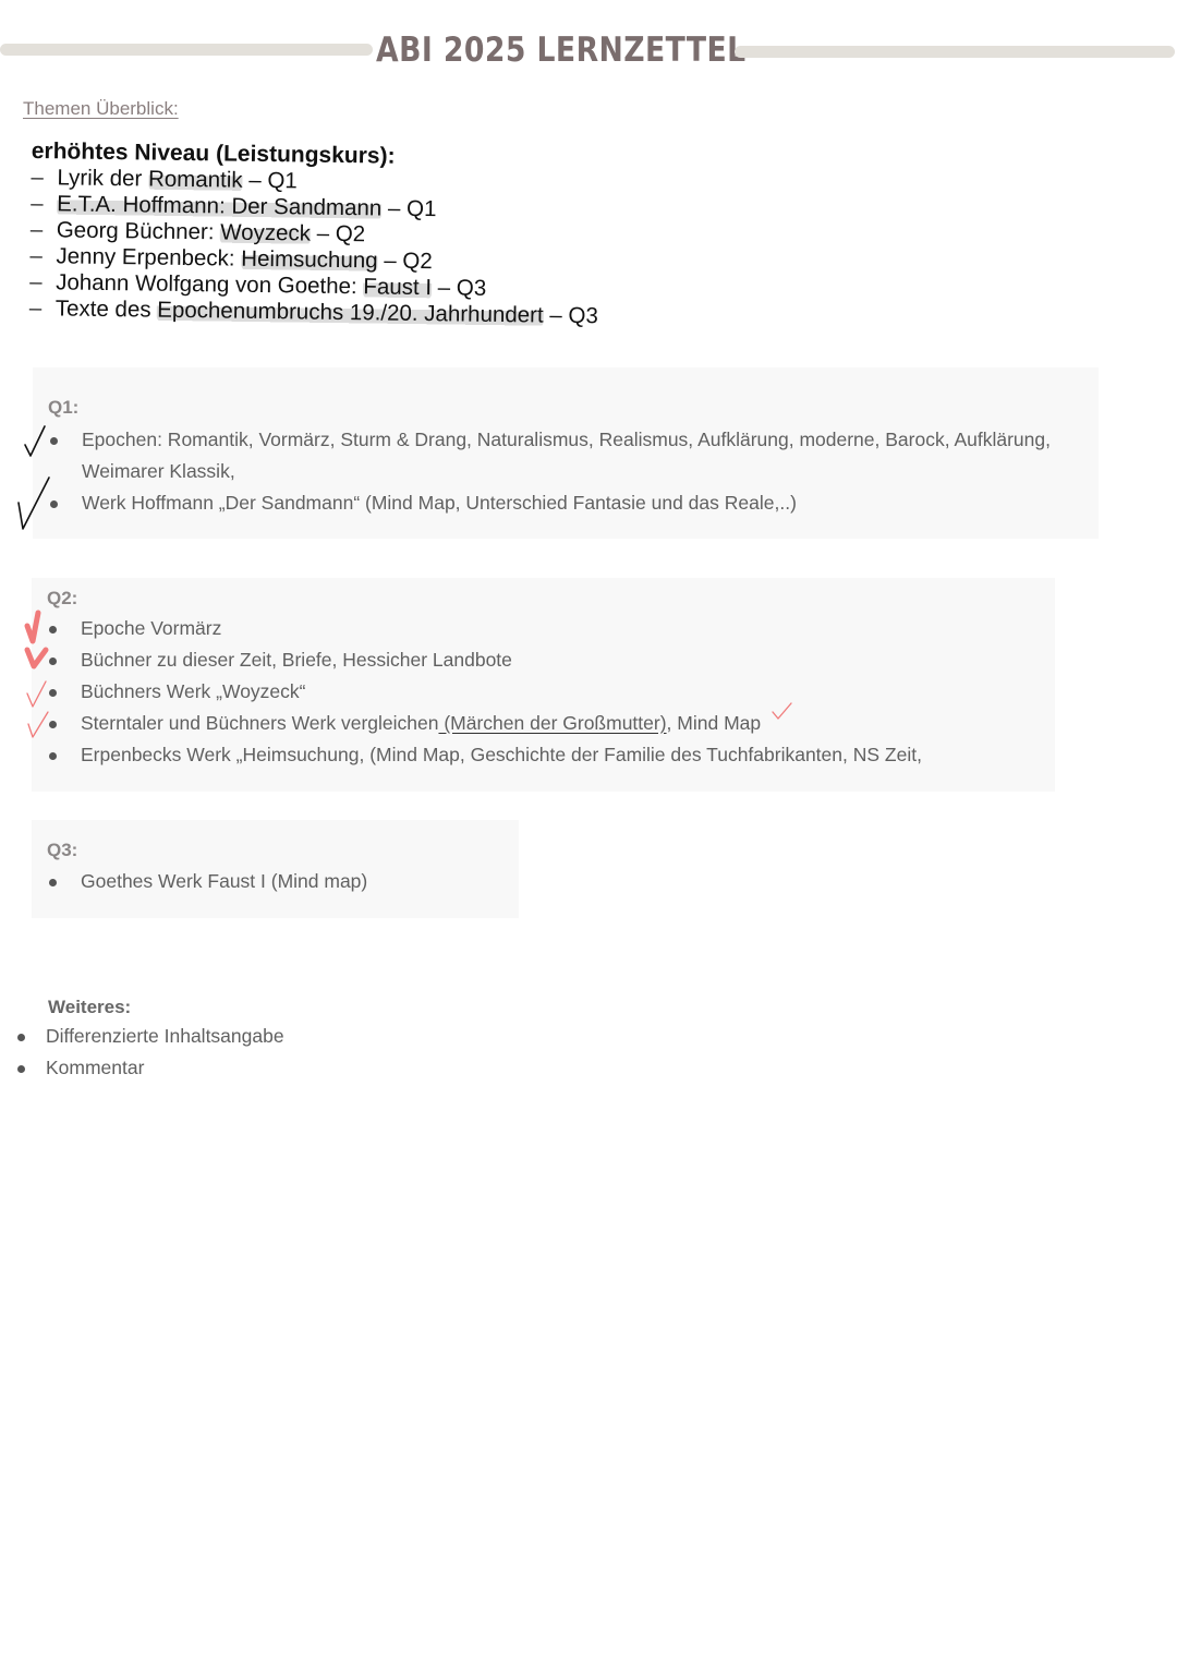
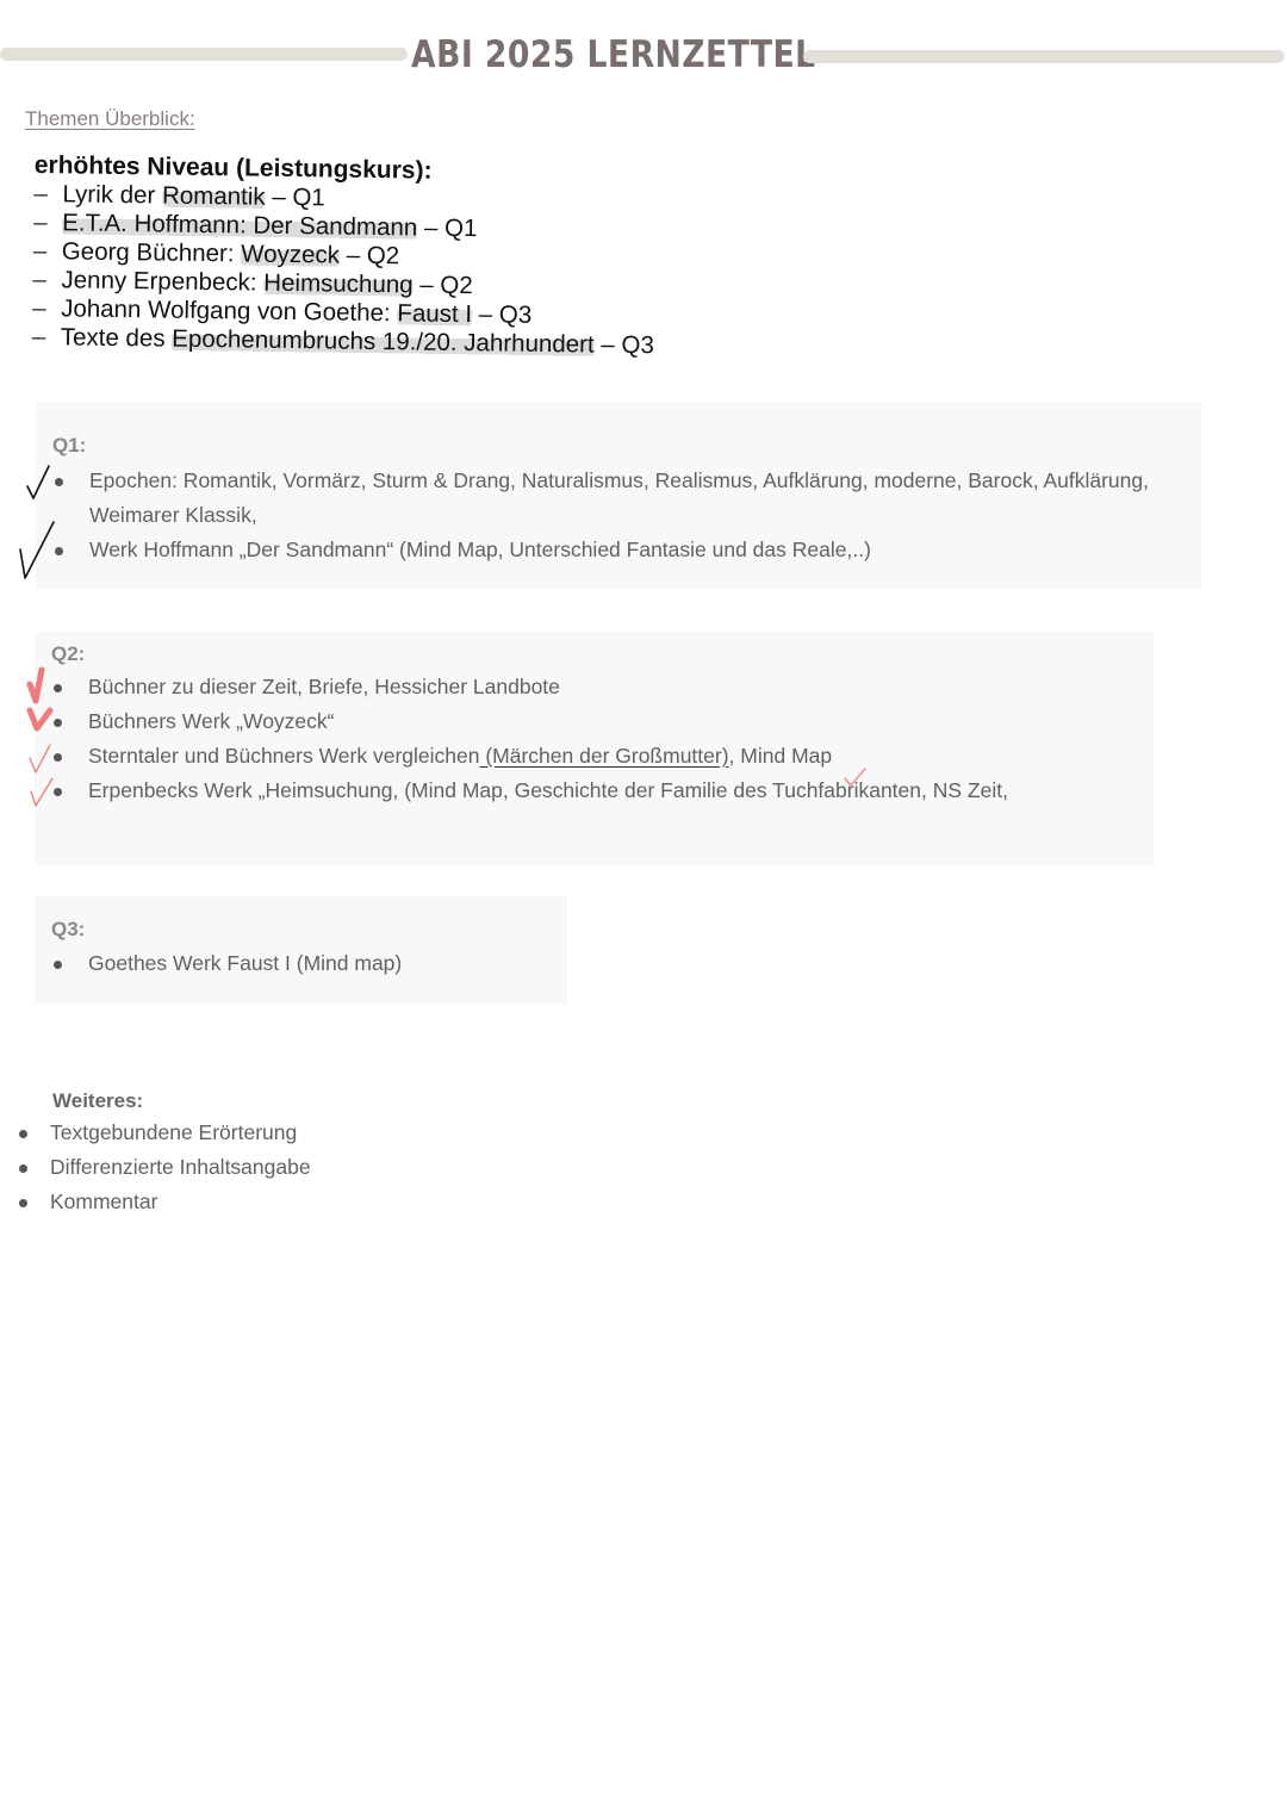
  ABI 2025 LERNZETTE
  Themen Überblick:
  erhöhtes Niveau (Leistungskurs):
  –
  Lyrik der Romantik – Q1
  –
  E.T.A. Hoffmann: Der Sandmann – Q1
  –
  Georg Büchner: Woyzeck – Q2
  –
  Jenny Erpenbeck: Heimsuchung – Q2
  –
  Johann Wolfgang von Goethe: Faust I – Q3
  –
  Texte des Epochenumbruchs 19./20. Jahrhundert – Q3
  Q1:
  Epochen: Romantik, Vormärz, Sturm & Drang, Naturalismus, Realismus, Aufklärung, moderne, Barock, Aufklärung,
  Weimarer Klassik,
  Werk Hoffmann „Der Sandmann“ (Mind Map, Unterschied Fantasie und das Reale,..)
  Q2:
- Epoche Vormärz
  Büchner zu dieser Zeit, Briefe, Hessicher Landbote
  Büchners Werk „Woyzeck“
  Sterntaler und Büchners Werk vergleichen (Märchen der Großmutter), Mind Map
  Erpenbecks Werk „Heimsuchung, (Mind Map, Geschichte der Familie des Tuchfabrikanten, NS Zeit,
  Q3:
  Goethes Werk Faust I (Mind map)
  Weiteres:
+ Textgebundene Erörterung
  Differenzierte Inhaltsangabe
  Kommentar
